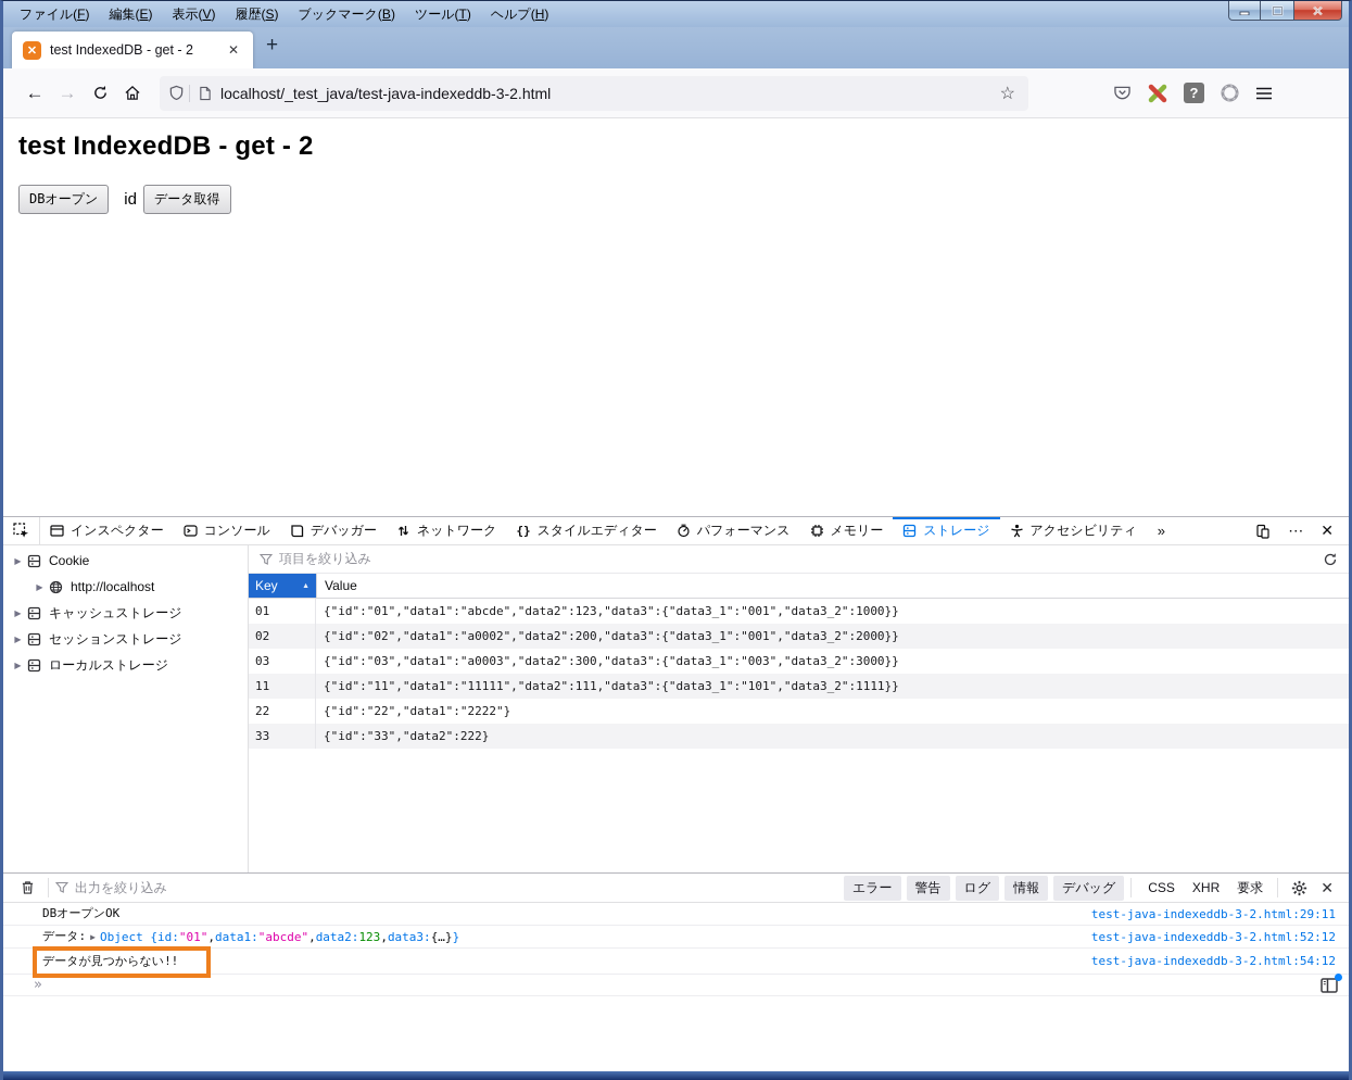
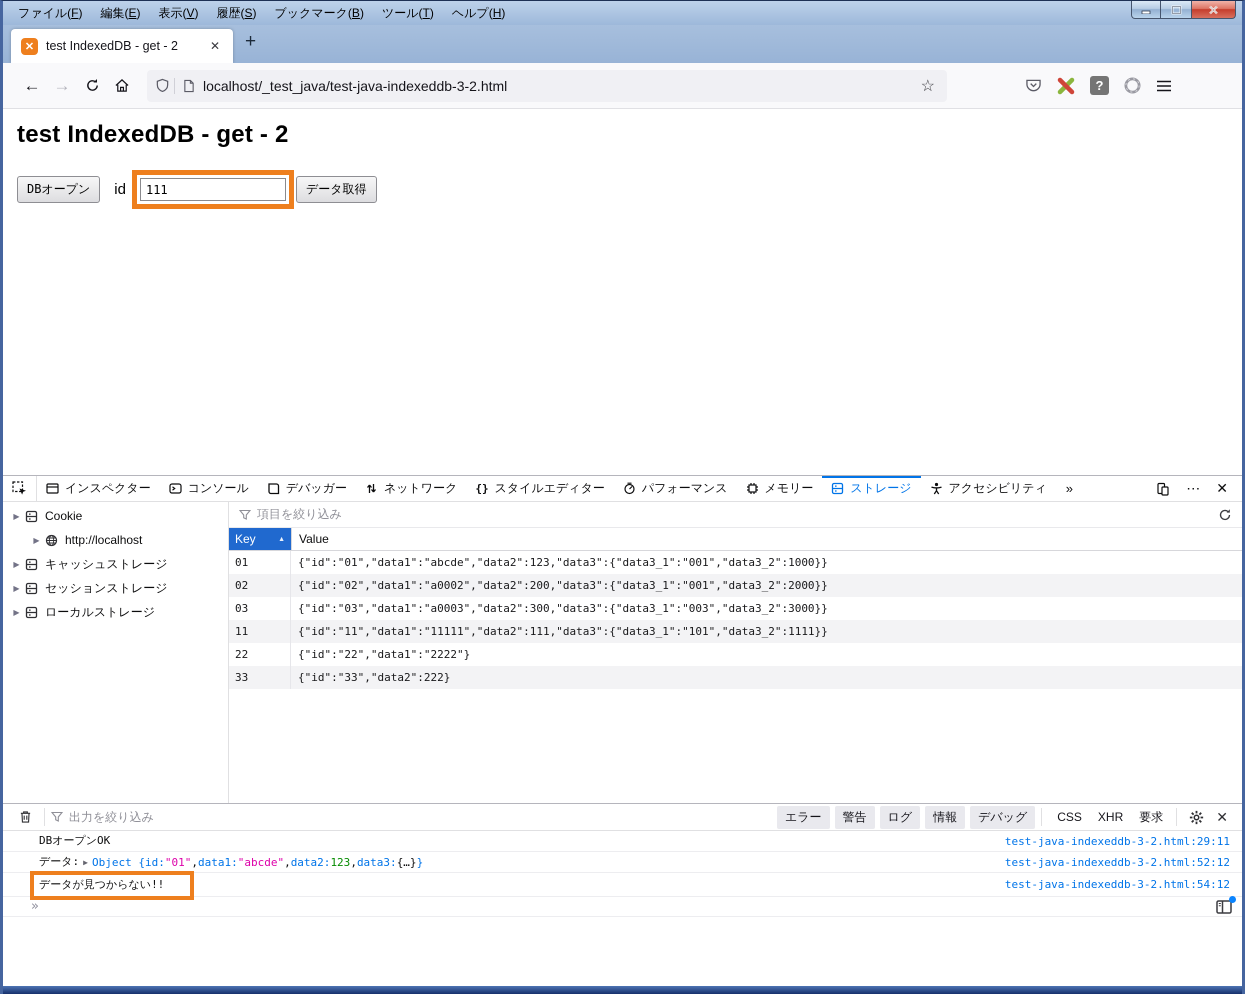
  ファイル(F)
  編集(E)
  表示(V)
  履歴(S)
  ブックマーク(B)
  ツール(T)
  ヘルプ(H)
  ✕
  test IndexedDB - get - 2
  ✕
  +
  ←
  →
  localhost/_test_java/test-java-indexeddb-3-2.html
  ☆
  ?
  test IndexedDB - get - 2
  DBオープン
  id
+ 111
  データ取得
  インスペクター
  コンソール
  デバッガー
  ネットワーク
  {}
  スタイルエディター
  パフォーマンス
  メモリー
  ストレージ
  アクセシビリティ
  »
  ⋯
  ✕
  ▶
  Cookie
  ▶
  http://localhost
  ▶
  キャッシュストレージ
  ▶
  セッションストレージ
  ▶
  ローカルストレージ
  項目を絞り込み
  Key
  Value
  01
  {"id":"01","data1":"abcde","data2":123,"data3":{"data3_1":"001","data3_2":1000}}
  02
  {"id":"02","data1":"a0002","data2":200,"data3":{"data3_1":"001","data3_2":2000}}
  03
  {"id":"03","data1":"a0003","data2":300,"data3":{"data3_1":"003","data3_2":3000}}
  11
  {"id":"11","data1":"11111","data2":111,"data3":{"data3_1":"101","data3_2":1111}}
  22
  {"id":"22","data1":"2222"}
  33
  {"id":"33","data2":222}
  出力を絞り込み
  エラー
  警告
  ログ
  情報
  デバッグ
  CSS
  XHR
  要求
  ✕
  DBオープンOK
  test-java-indexeddb-3-2.html:29:11
  データ:
  ▶
  Object {
  id:
  "01"
  ,
  data1:
  "abcde"
  ,
  data2:
  123
  ,
  data3:
  {…}
  }
  test-java-indexeddb-3-2.html:52:12
  データが見つからない!!
  test-java-indexeddb-3-2.html:54:12
  »
